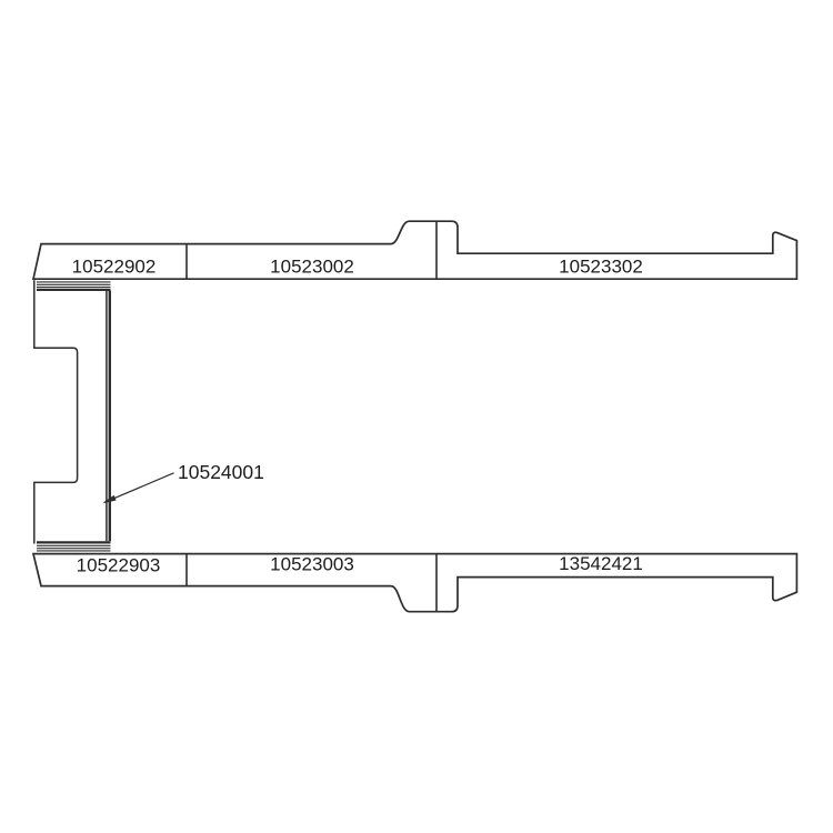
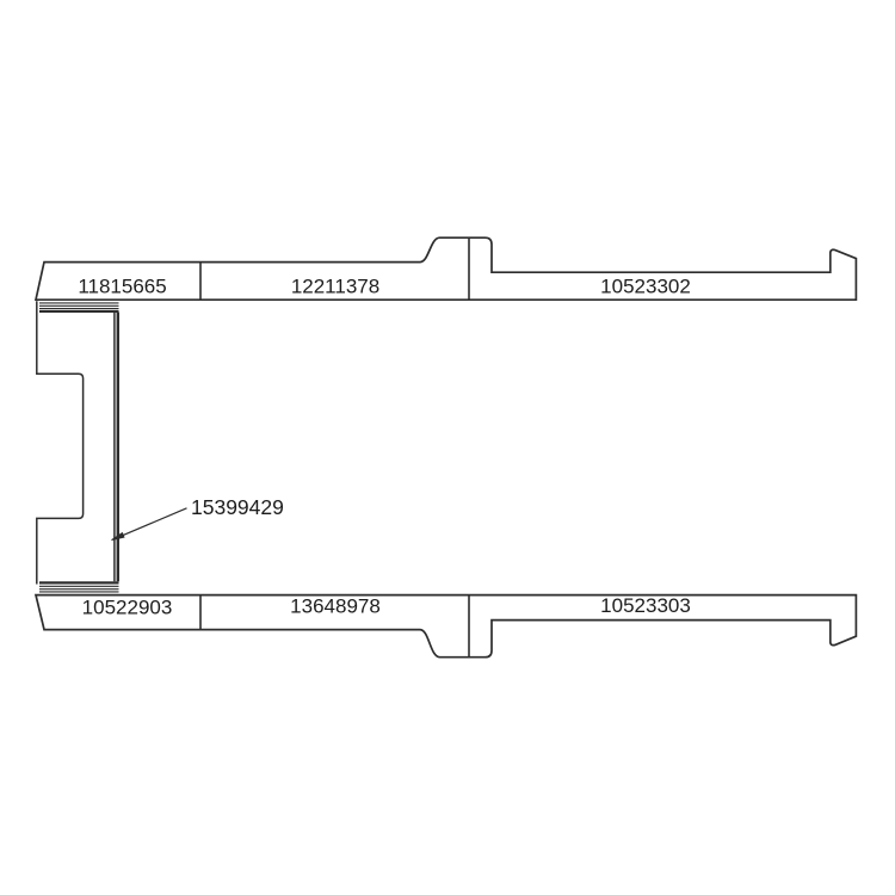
- 10522902
+ 11815665
- 10523002
+ 12211378
  10523302
  10522903
- 10523003
+ 13648978
- 13542421
+ 10523303
- 10524001
+ 15399429
